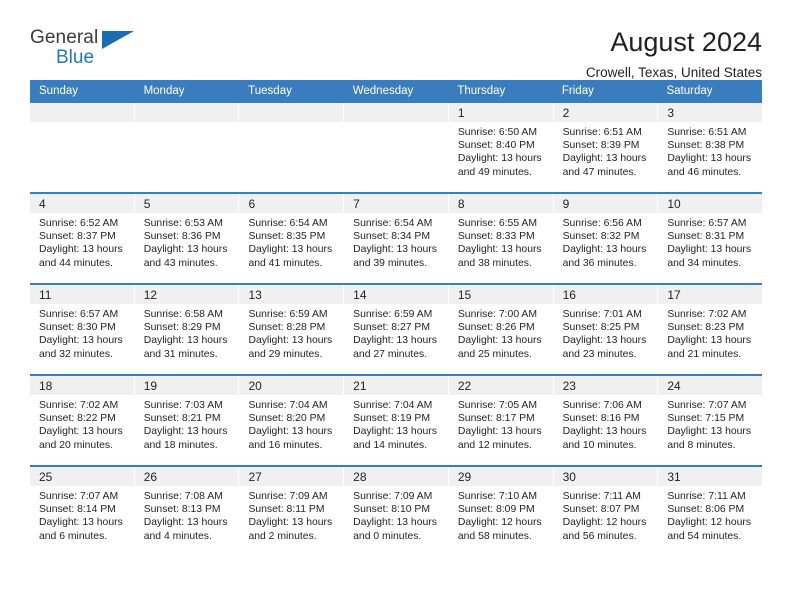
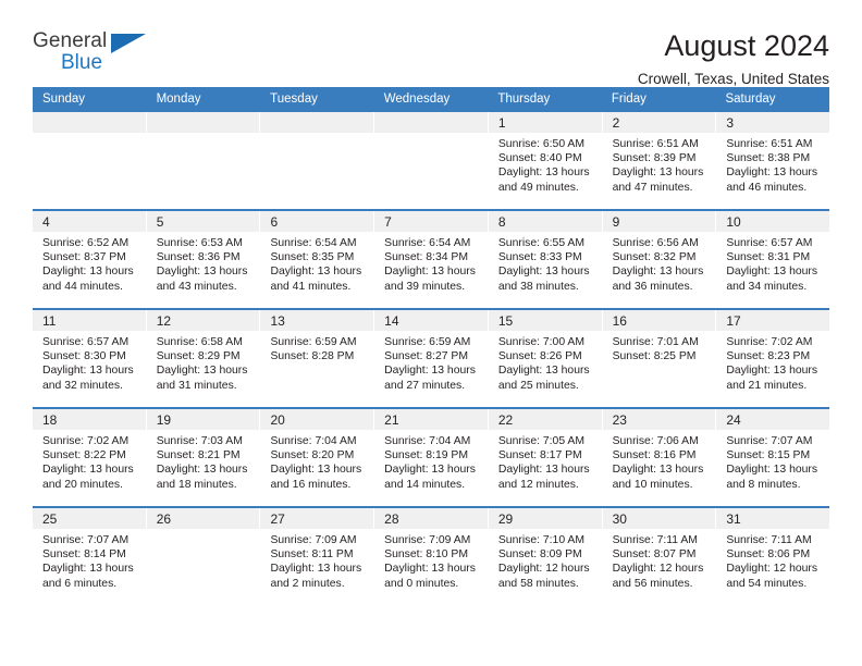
  General
  Blue
  August 2024
  Crowell, Texas, United States
  Sunday
  Monday
  Tuesday
  Wednesday
  Thursday
  Friday
  Saturday
  1
  Sunrise: 6:50 AM
  Sunset: 8:40 PM
  Daylight: 13 hours and 49 minutes.
  2
  Sunrise: 6:51 AM
  Sunset: 8:39 PM
  Daylight: 13 hours and 47 minutes.
  3
  Sunrise: 6:51 AM
  Sunset: 8:38 PM
  Daylight: 13 hours and 46 minutes.
  4
  Sunrise: 6:52 AM
  Sunset: 8:37 PM
  Daylight: 13 hours and 44 minutes.
  5
  Sunrise: 6:53 AM
  Sunset: 8:36 PM
  Daylight: 13 hours and 43 minutes.
  6
  Sunrise: 6:54 AM
  Sunset: 8:35 PM
  Daylight: 13 hours and 41 minutes.
  7
  Sunrise: 6:54 AM
  Sunset: 8:34 PM
  Daylight: 13 hours and 39 minutes.
  8
  Sunrise: 6:55 AM
  Sunset: 8:33 PM
  Daylight: 13 hours and 38 minutes.
  9
  Sunrise: 6:56 AM
  Sunset: 8:32 PM
  Daylight: 13 hours and 36 minutes.
  10
  Sunrise: 6:57 AM
  Sunset: 8:31 PM
  Daylight: 13 hours and 34 minutes.
  11
  Sunrise: 6:57 AM
  Sunset: 8:30 PM
  Daylight: 13 hours and 32 minutes.
  12
  Sunrise: 6:58 AM
  Sunset: 8:29 PM
  Daylight: 13 hours and 31 minutes.
  13
  Sunrise: 6:59 AM
  Sunset: 8:28 PM
- Daylight: 13 hours and 29 minutes.
  14
  Sunrise: 6:59 AM
  Sunset: 8:27 PM
  Daylight: 13 hours and 27 minutes.
  15
  Sunrise: 7:00 AM
  Sunset: 8:26 PM
  Daylight: 13 hours and 25 minutes.
  16
  Sunrise: 7:01 AM
  Sunset: 8:25 PM
- Daylight: 13 hours and 23 minutes.
  17
  Sunrise: 7:02 AM
  Sunset: 8:23 PM
  Daylight: 13 hours and 21 minutes.
  18
  Sunrise: 7:02 AM
  Sunset: 8:22 PM
  Daylight: 13 hours and 20 minutes.
  19
  Sunrise: 7:03 AM
  Sunset: 8:21 PM
  Daylight: 13 hours and 18 minutes.
  20
  Sunrise: 7:04 AM
  Sunset: 8:20 PM
  Daylight: 13 hours and 16 minutes.
  21
  Sunrise: 7:04 AM
  Sunset: 8:19 PM
  Daylight: 13 hours and 14 minutes.
  22
  Sunrise: 7:05 AM
  Sunset: 8:17 PM
  Daylight: 13 hours and 12 minutes.
  23
  Sunrise: 7:06 AM
  Sunset: 8:16 PM
  Daylight: 13 hours and 10 minutes.
  24
  Sunrise: 7:07 AM
- Sunset: 7:15 PM
+ Sunset: 8:15 PM
  Daylight: 13 hours and 8 minutes.
  25
  Sunrise: 7:07 AM
  Sunset: 8:14 PM
  Daylight: 13 hours and 6 minutes.
  26
- Sunrise: 7:08 AM
- Sunset: 8:13 PM
- Daylight: 13 hours and 4 minutes.
  27
  Sunrise: 7:09 AM
  Sunset: 8:11 PM
  Daylight: 13 hours and 2 minutes.
  28
  Sunrise: 7:09 AM
  Sunset: 8:10 PM
  Daylight: 13 hours and 0 minutes.
  29
  Sunrise: 7:10 AM
  Sunset: 8:09 PM
  Daylight: 12 hours and 58 minutes.
  30
  Sunrise: 7:11 AM
  Sunset: 8:07 PM
  Daylight: 12 hours and 56 minutes.
  31
  Sunrise: 7:11 AM
  Sunset: 8:06 PM
  Daylight: 12 hours and 54 minutes.
